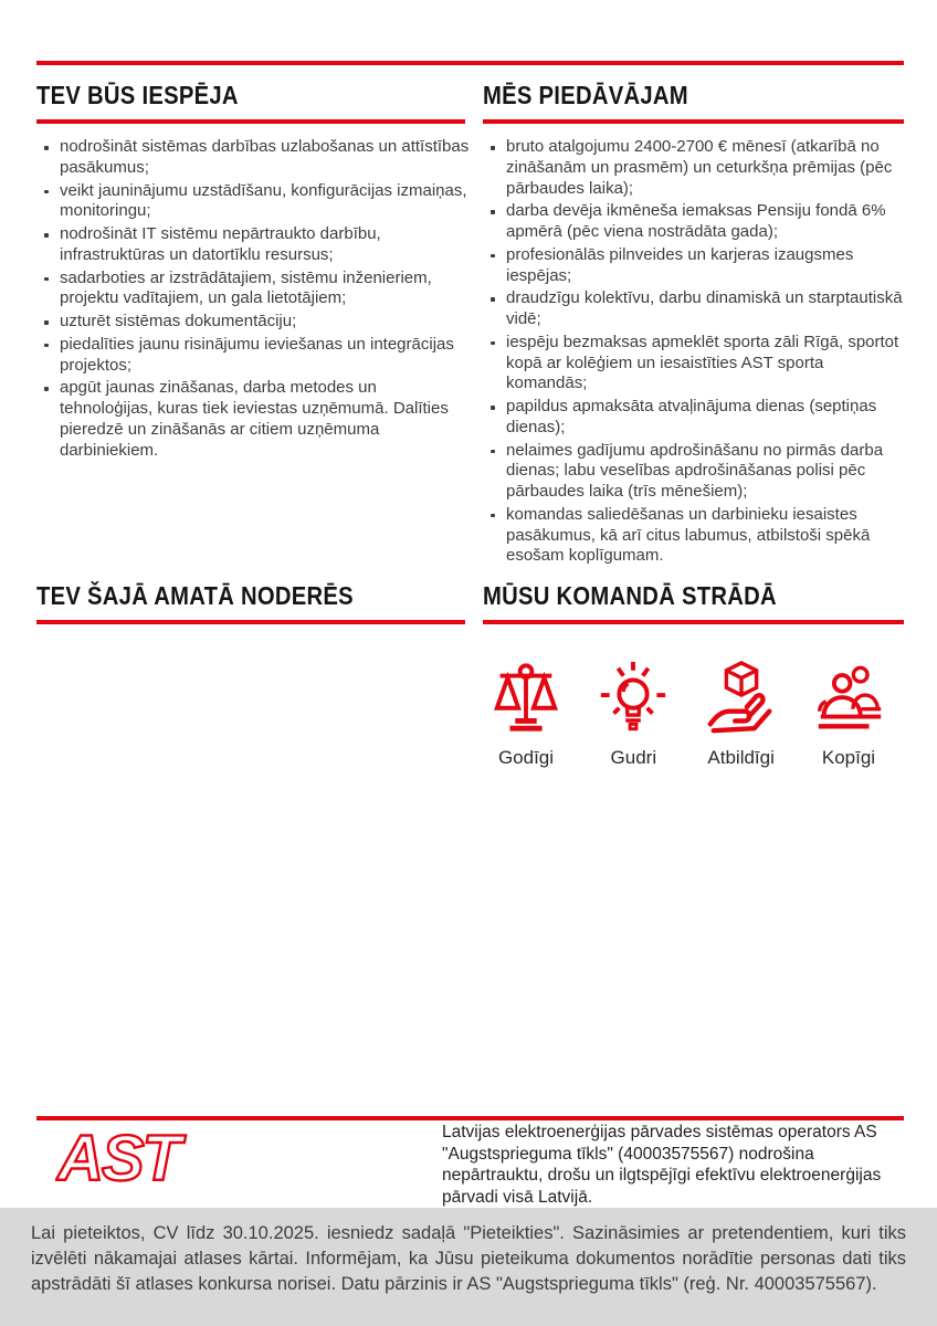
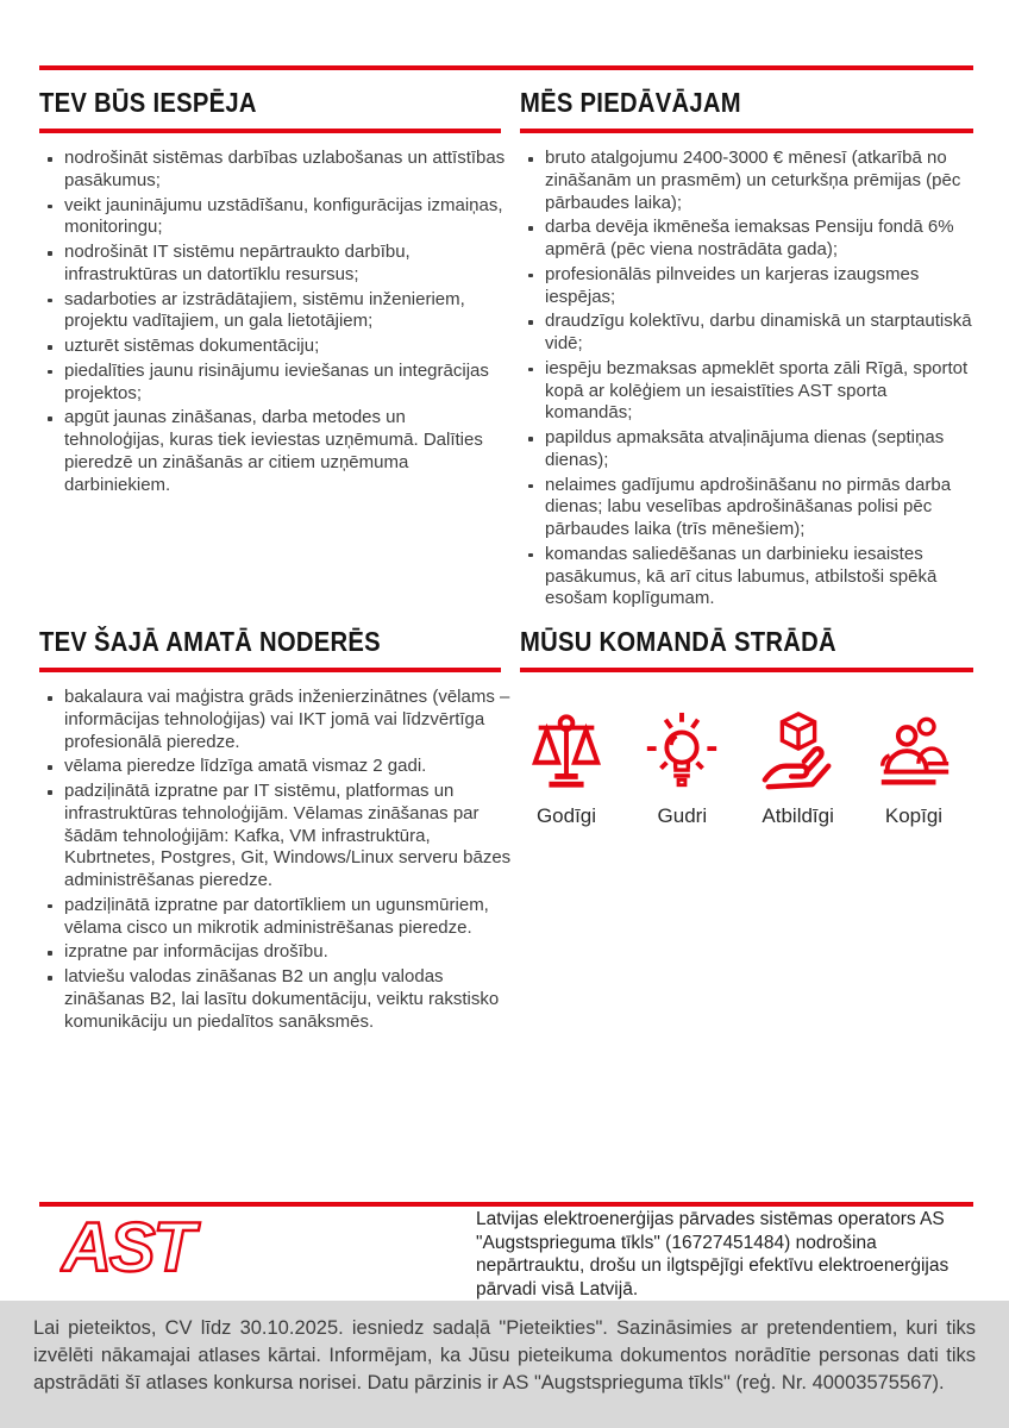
  TEV BŪS IESPĒJA
  MĒS PIEDĀVĀJAM
  nodrošināt sistēmas darbības uzlabošanas un attīstības pasākumus;
  veikt jauninājumu uzstādīšanu, konfigurācijas izmaiņas, monitoringu;
  nodrošināt IT sistēmu nepārtraukto darbību, infrastruktūras un datortīklu resursus;
  sadarboties ar izstrādātajiem, sistēmu inženieriem, projektu vadītajiem, un gala lietotājiem;
  uzturēt sistēmas dokumentāciju;
  piedalīties jaunu risinājumu ieviešanas un integrācijas projektos;
  apgūt jaunas zināšanas, darba metodes un tehnoloģijas, kuras tiek ieviestas uzņēmumā. Dalīties pieredzē un zināšanās ar citiem uzņēmuma darbiniekiem.
- bruto atalgojumu 2400-2700 € mēnesī (atkarībā no zināšanām un prasmēm) un ceturkšņa prēmijas (pēc pārbaudes laika);
+ bruto atalgojumu 2400-3000 € mēnesī (atkarībā no zināšanām un prasmēm) un ceturkšņa prēmijas (pēc pārbaudes laika);
  darba devēja ikmēneša iemaksas Pensiju fondā 6% apmērā (pēc viena nostrādāta gada);
  profesionālās pilnveides un karjeras izaugsmes iespējas;
  draudzīgu kolektīvu, darbu dinamiskā un starptautiskā vidē;
  iespēju bezmaksas apmeklēt sporta zāli Rīgā, sportot kopā ar kolēģiem un iesaistīties AST sporta komandās;
  papildus apmaksāta atvaļinājuma dienas (septiņas dienas);
  nelaimes gadījumu apdrošināšanu no pirmās darba dienas; labu veselības apdrošināšanas polisi pēc pārbaudes laika (trīs mēnešiem);
  komandas saliedēšanas un darbinieku iesaistes pasākumus, kā arī citus labumus, atbilstoši spēkā esošam koplīgumam.
  TEV ŠAJĀ AMATĀ NODERĒS
  MŪSU KOMANDĀ STRĀDĀ
+ bakalaura vai maģistra grāds inženierzinātnes (vēlams – informācijas tehnoloģijas) vai IKT jomā vai līdzvērtīga profesionālā pieredze.
+ vēlama pieredze līdzīga amatā vismaz 2 gadi.
+ padziļinātā izpratne par IT sistēmu, platformas un infrastruktūras tehnoloģijām. Vēlamas zināšanas par šādām tehnoloģijām: Kafka, VM infrastruktūra, Kubrtnetes, Postgres, Git, Windows/Linux serveru bāzes administrēšanas pieredze.
+ padziļinātā izpratne par datortīkliem un ugunsmūriem, vēlama cisco un mikrotik administrēšanas pieredze.
+ izpratne par informācijas drošību.
+ latviešu valodas zināšanas B2 un angļu valodas zināšanas B2, lai lasītu dokumentāciju, veiktu rakstisko komunikāciju un piedalītos sanāksmēs.
  Godīgi
  Gudri
  Atbildīgi
  Kopīgi
  AST
- Latvijas elektroenerģijas pārvades sistēmas operators AS "Augstsprieguma tīkls" (40003575567) nodrošina nepārtrauktu, drošu un ilgtspējīgi efektīvu elektroenerģijas pārvadi visā Latvijā.
+ Latvijas elektroenerģijas pārvades sistēmas operators AS "Augstsprieguma tīkls" (16727451484) nodrošina nepārtrauktu, drošu un ilgtspējīgi efektīvu elektroenerģijas pārvadi visā Latvijā.
  Lai pieteiktos, CV līdz 30.10.2025. iesniedz sadaļā "Pieteikties". Sazināsimies ar pretendentiem, kuri tiks izvēlēti nākamajai atlases kārtai. Informējam, ka Jūsu pieteikuma dokumentos norādītie personas dati tiks apstrādāti šī atlases konkursa norisei. Datu pārzinis ir AS "Augstsprieguma tīkls" (reģ. Nr. 40003575567).
